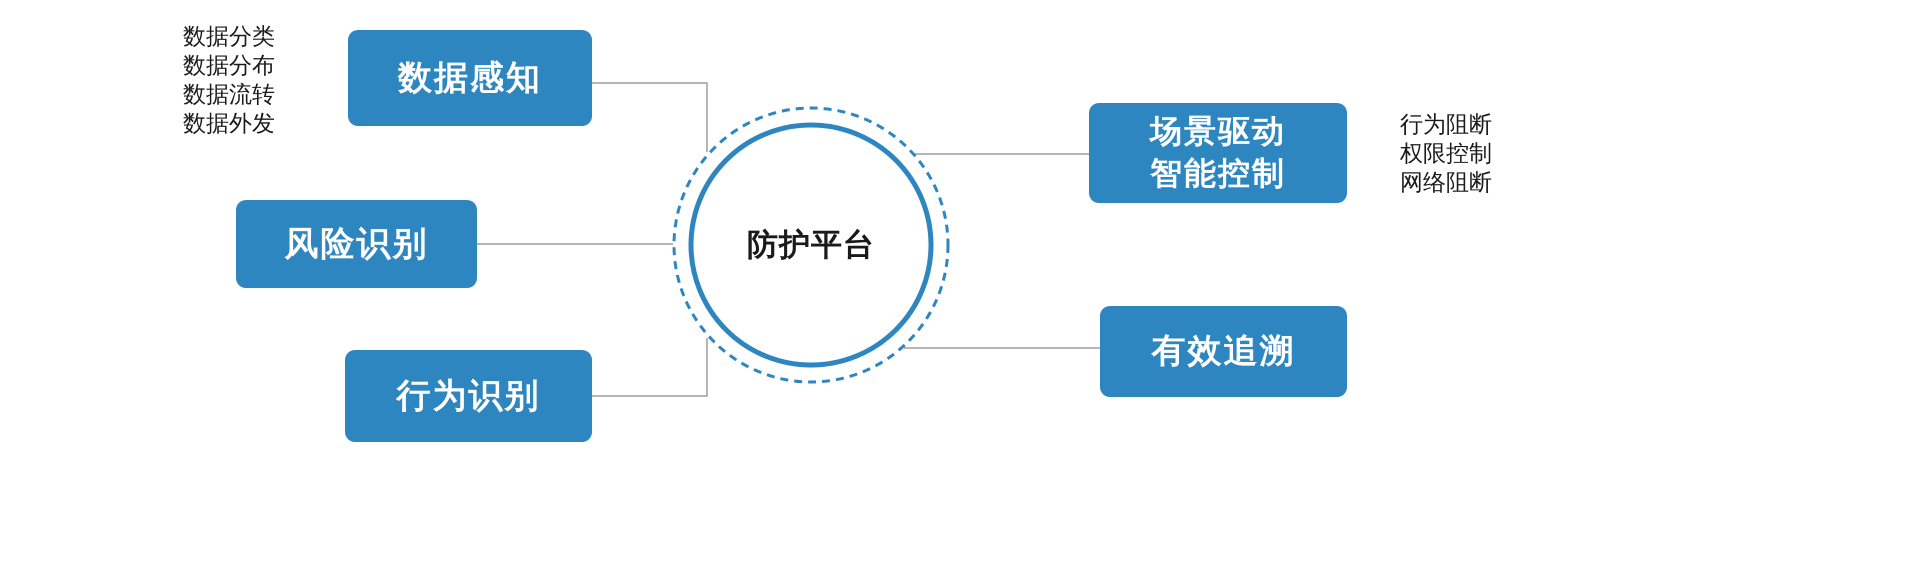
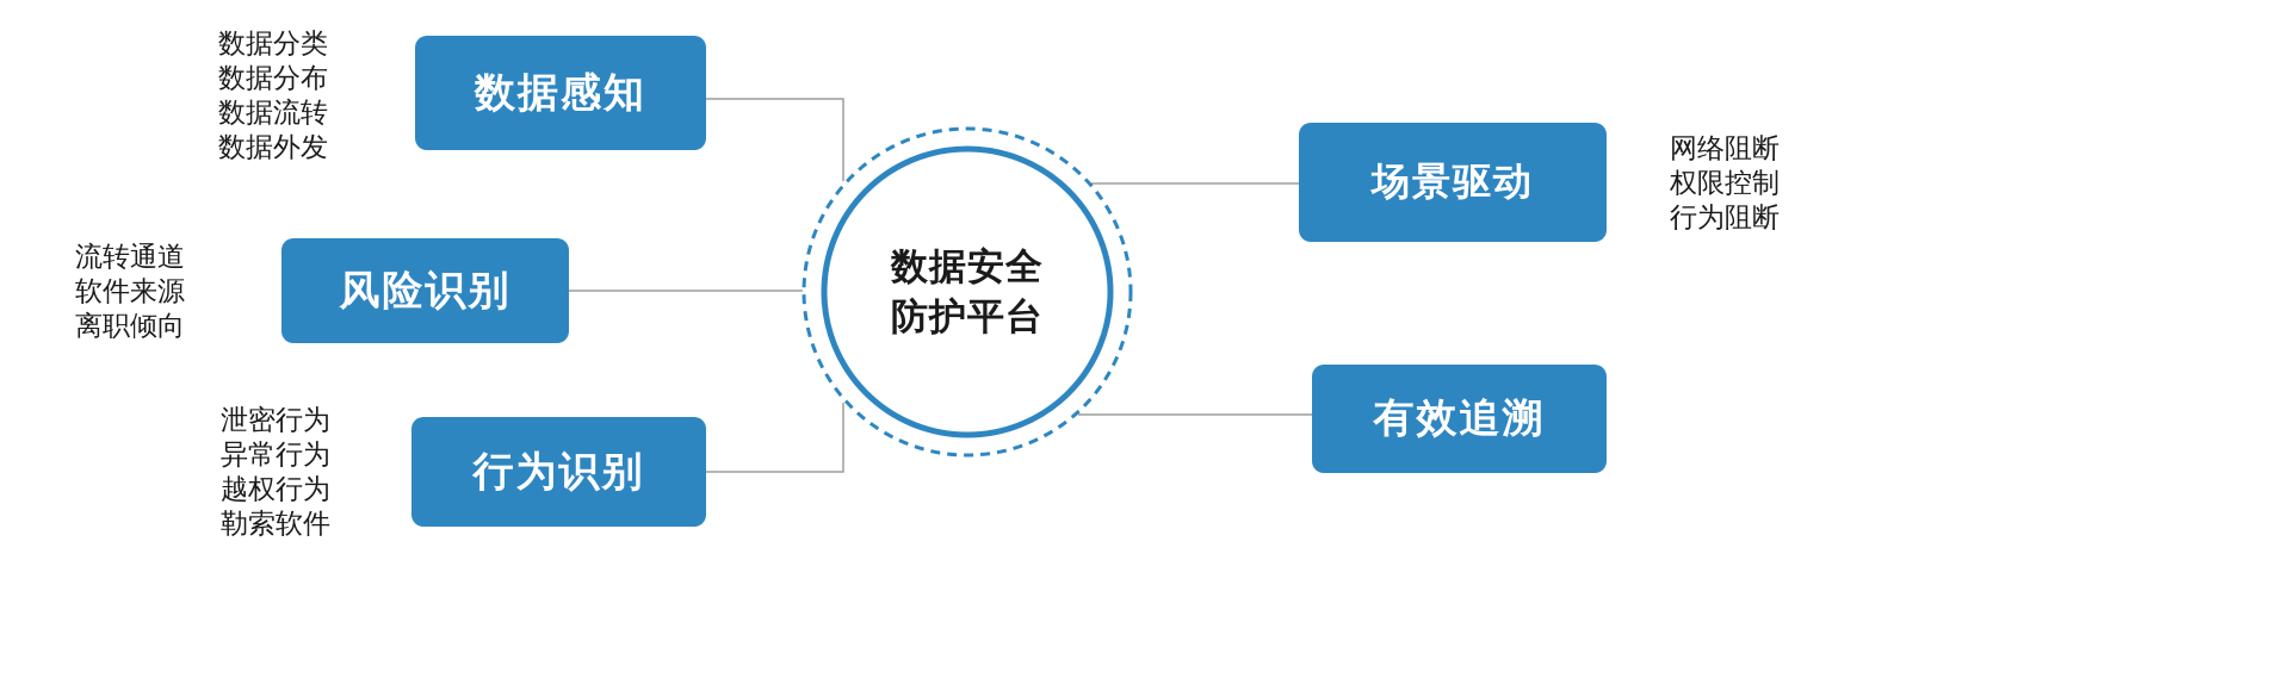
+ 数据安全
  防护平台
  数据感知
  风险识别
  行为识别
  场景驱动
- 智能控制
  有效追溯
  数据分类
  数据分布
  数据流转
  数据外发
+ 流转通道
+ 软件来源
+ 离职倾向
+ 泄密行为
+ 异常行为
+ 越权行为
+ 勒索软件
- 行为阻断
+ 网络阻断
  权限控制
- 网络阻断
+ 行为阻断
